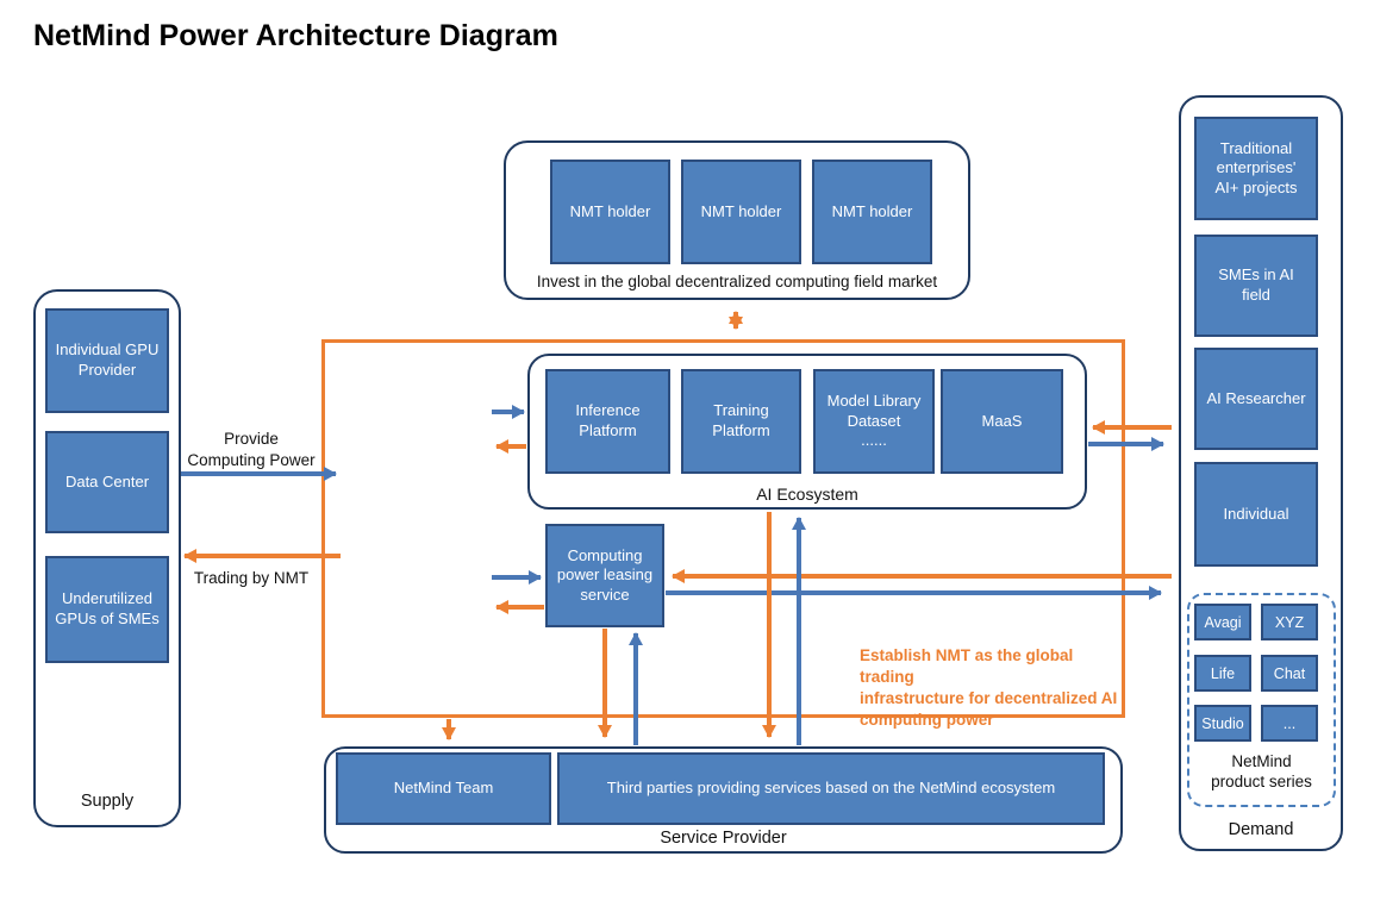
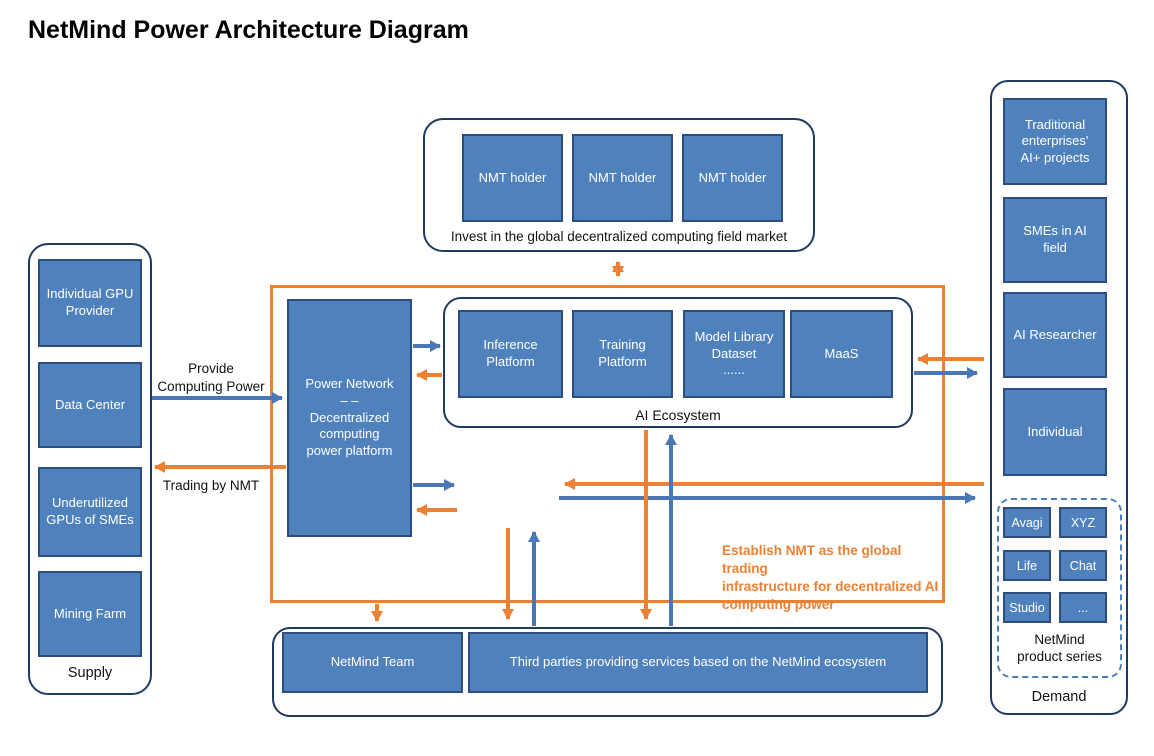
  NetMind Power Architecture Diagram
  Individual GPU
  Provider
  Data Center
  Underutilized
  GPUs of SMEs
+ Mining Farm
  Supply
  NMT holder
  NMT holder
  NMT holder
  Invest in the global decentralized computing field market
+ Power Network
+ – –
+ Decentralized
+ computing
+ power platform
  Inference
  Platform
  Training
  Platform
  Model Library
  Dataset
  ......
  MaaS
  AI Ecosystem
- Computing
- power leasing
- service
  Establish NMT as the global trading
  infrastructure for decentralized AI
  computing power
  NetMind Team
  Third parties providing services based on the NetMind ecosystem
- Service Provider
  Traditional
  enterprises'
  AI+ projects
  SMEs in AI
  field
  AI Researcher
  Individual
  Avagi
  XYZ
  Life
  Chat
  Studio
  ...
  NetMind
  product series
  Demand
  Provide
  Computing Power
  Trading by NMT
